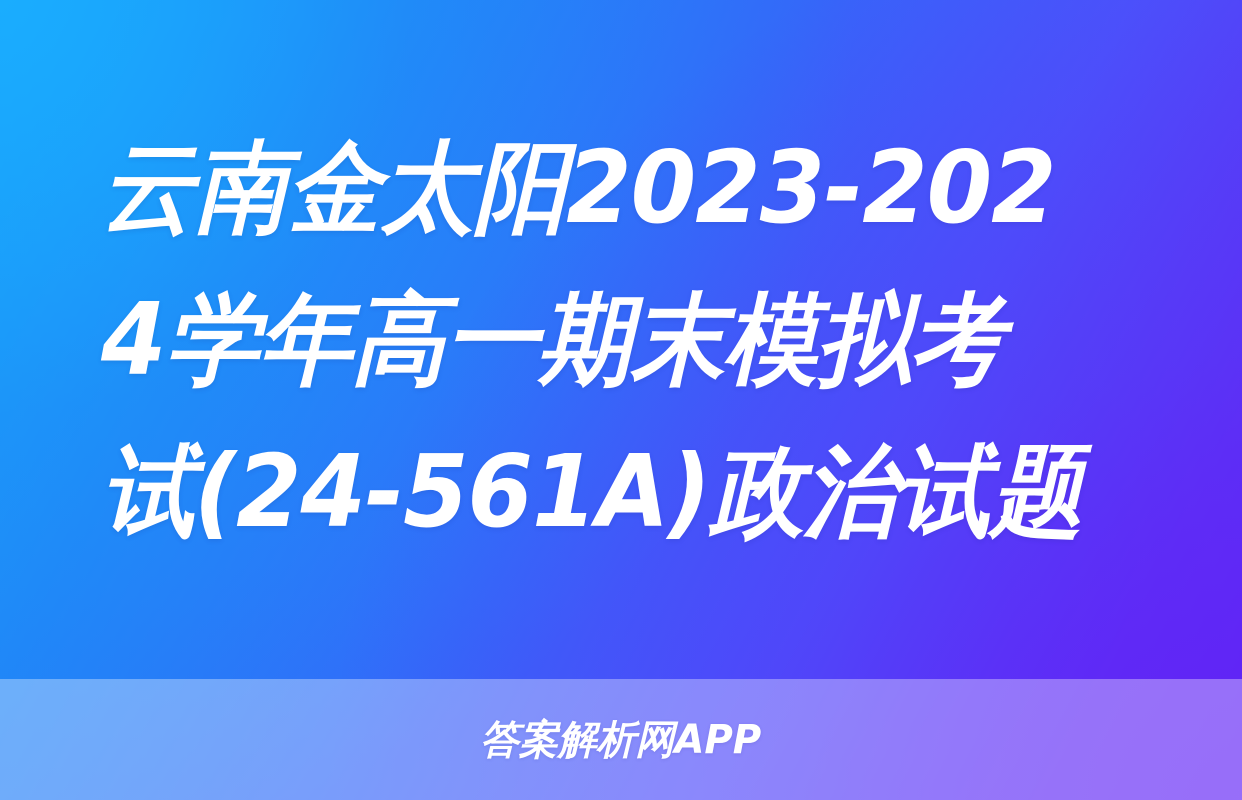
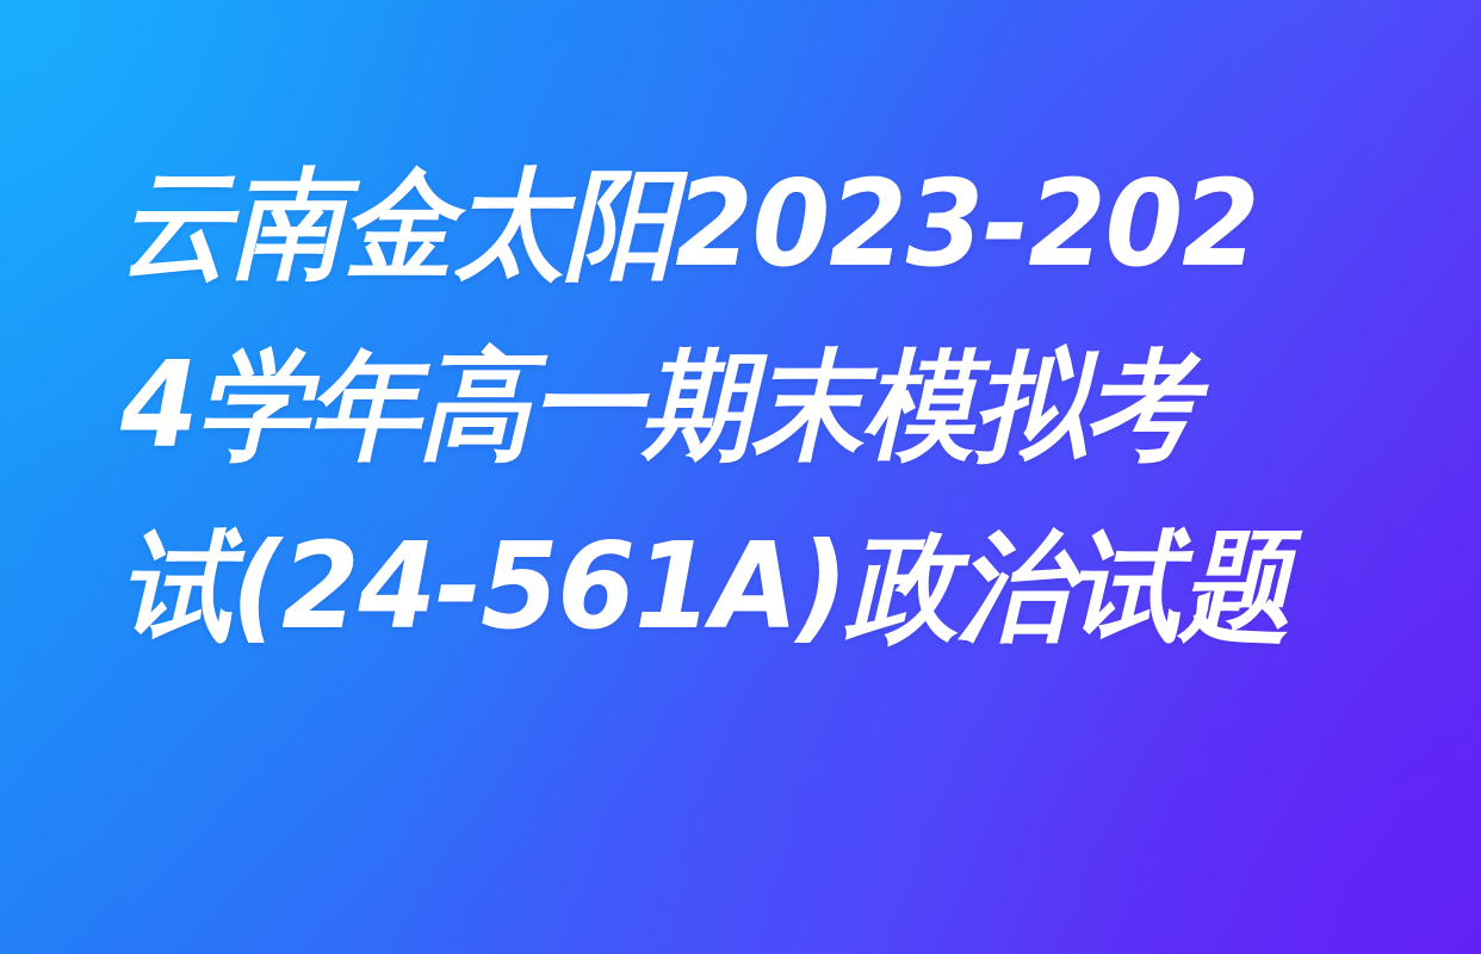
  云南金太阳2023-2024学年高一期末模拟考试(24-561A)政治试题
- 答案解析网APP
